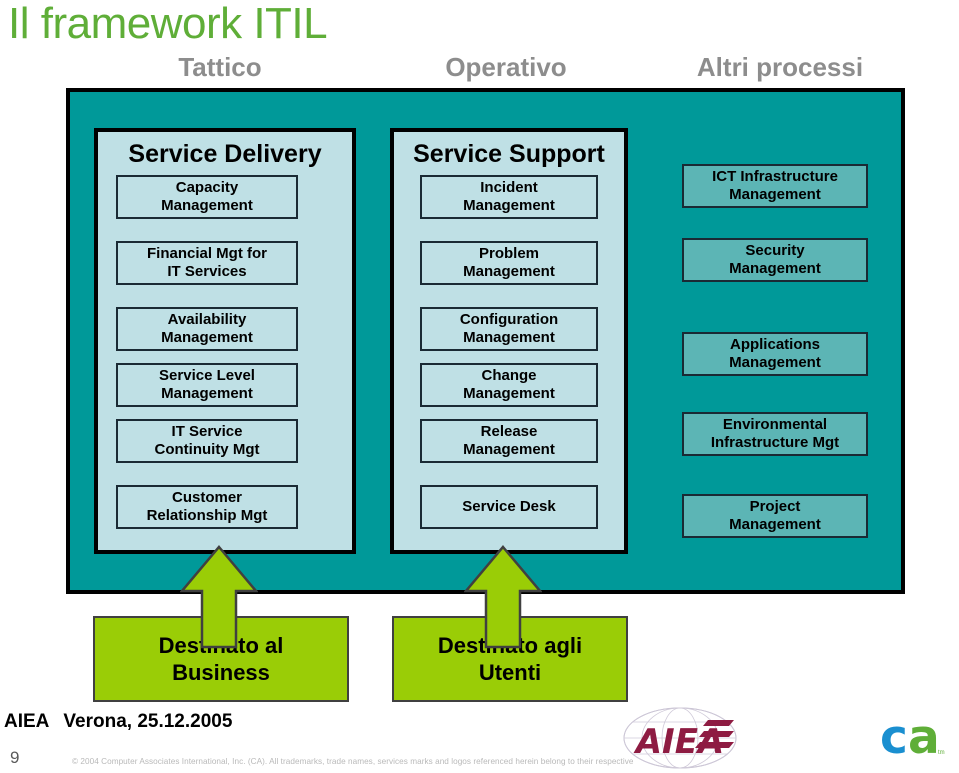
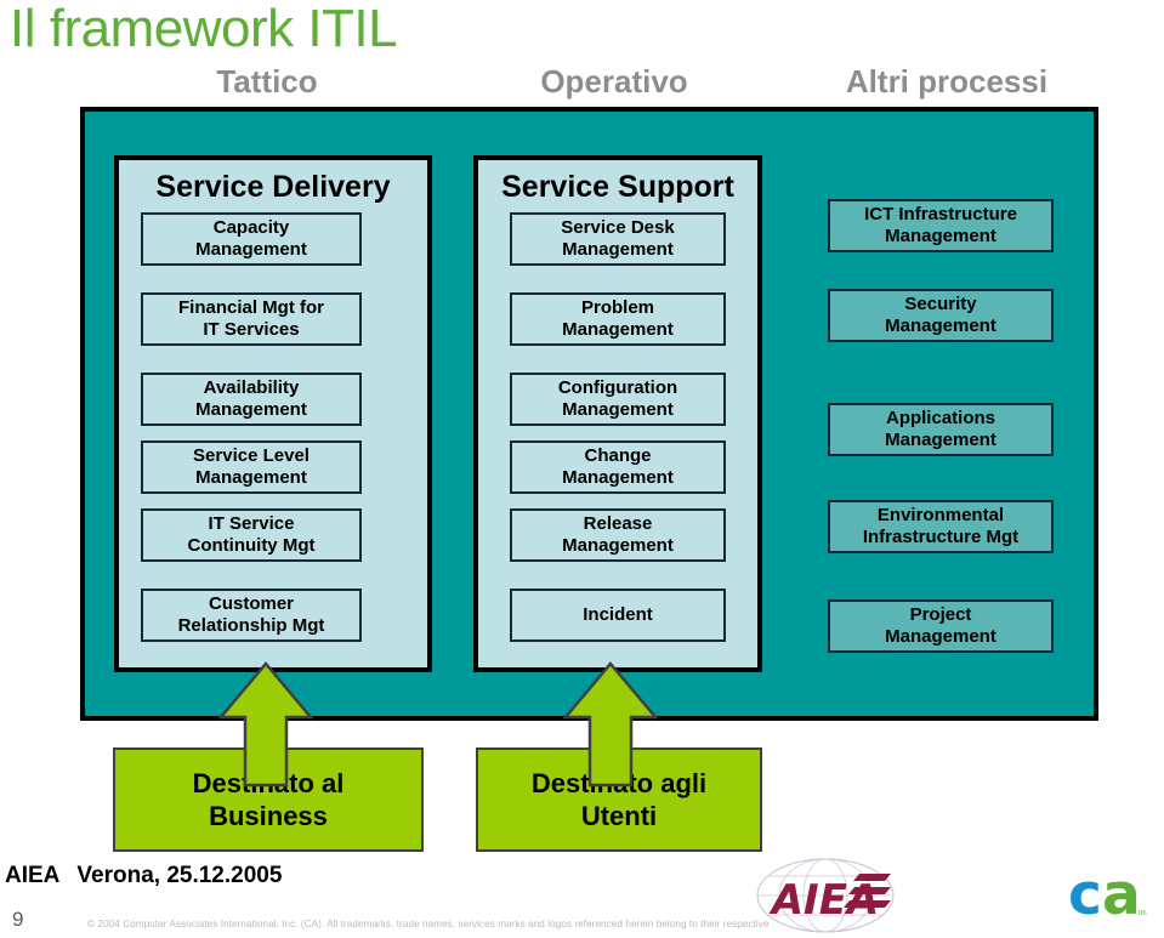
  Il framework ITIL
  Tattico
  Operativo
  Altri processi
  Service Delivery
  Capacity
  Management
  Financial Mgt for
  IT Services
  Availability
  Management
  Service Level
  Management
  IT Service
  Continuity Mgt
  Customer
  Relationship Mgt
  Service Support
- Incident
+ Service Desk
  Management
  Problem
  Management
  Configuration
  Management
  Change
  Management
  Release
  Management
- Service Desk
+ Incident
  ICT Infrastructure
  Management
  Security
  Management
  Applications
  Management
  Environmental
  Infrastructure Mgt
  Project
  Management
  Business
  Utenti
  AIEA Verona, 25.12.2005
  9
  © 2004 Computer Associates International, Inc. (CA). All trademarks, trade names, services marks and logos referenced herein belong to their respective
  AIEA
  c
  a
